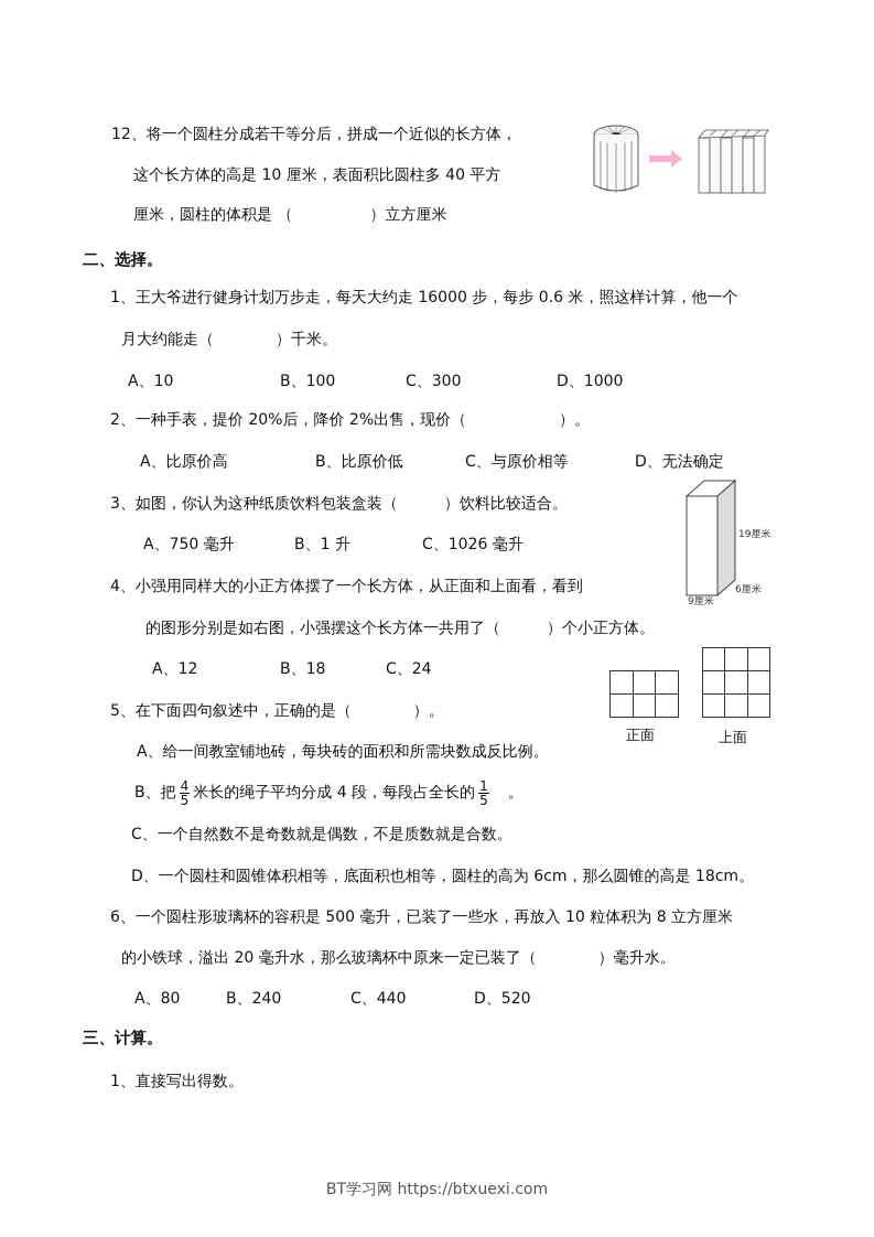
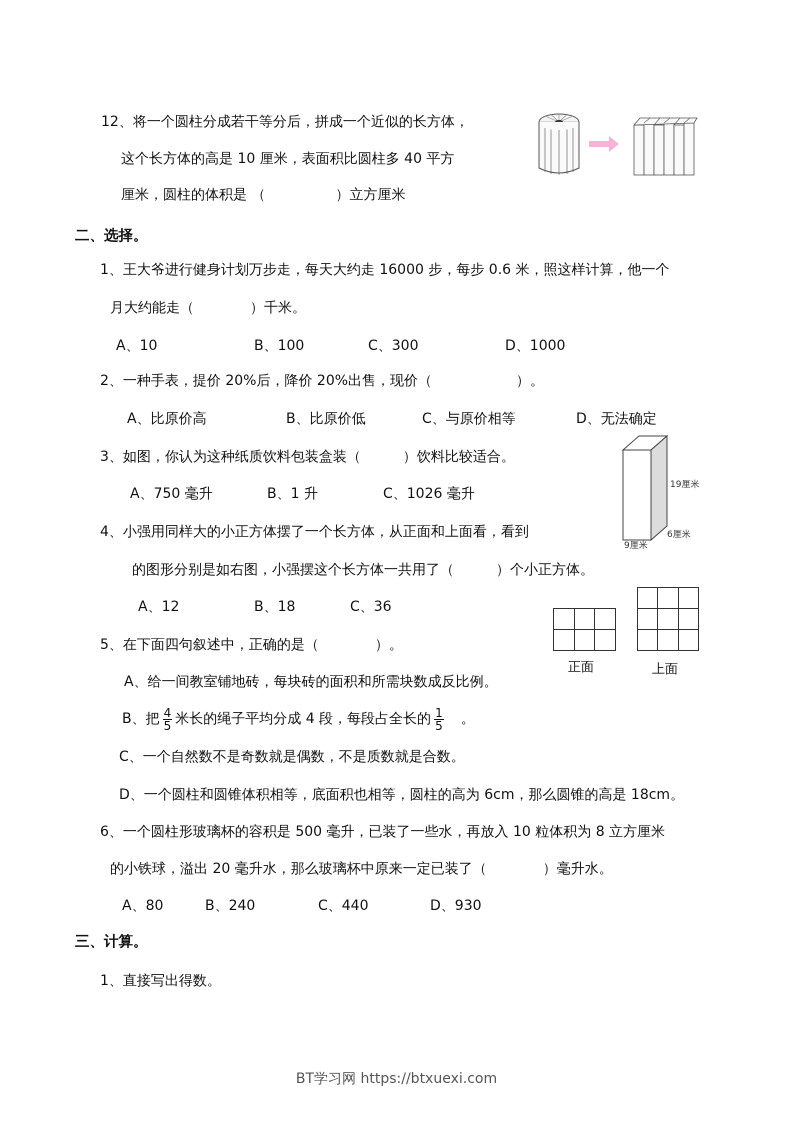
  12、将一个圆柱分成若干等分后，拼成一个近似的长方体，
  这个长方体的高是 10 厘米，表面积比圆柱多 40 平方
  厘米，圆柱的体积是 （ ）立方厘米
  二、选择。
  1、王大爷进行健身计划万步走，每天大约走 16000 步，每步 0.6 米，照这样计算，他一个
  月大约能走（ ）千米。
  A、10
  B、100
  C、300
  D、1000
- 2、一种手表，提价 20%后，降价 2%出售，现价（ ）。
+ 2、一种手表，提价 20%后，降价 20%出售，现价（ ）。
  A、比原价高
  B、比原价低
  C、与原价相等
  D、无法确定
  3、如图，你认为这种纸质饮料包装盒装（ ）饮料比较适合。
  A、750 毫升
  B、1 升
  C、1026 毫升
  19厘米
  6厘米
  9厘米
  4、小强用同样大的小正方体摆了一个长方体，从正面和上面看，看到
  的图形分别是如右图，小强摆这个长方体一共用了（ ）个小正方体。
  A、12
  B、18
- C、24
+ C、36
  正面
  上面
  5、在下面四句叙述中，正确的是（ ）。
  A、给一间教室铺地砖，每块砖的面积和所需块数成反比例。
  B、把
  4
  5
  米长的绳子平均分成 4 段，每段占全长的
  1
  5
  。
  C、一个自然数不是奇数就是偶数，不是质数就是合数。
  D、一个圆柱和圆锥体积相等，底面积也相等，圆柱的高为 6cm，那么圆锥的高是 18cm。
  6、一个圆柱形玻璃杯的容积是 500 毫升，已装了一些水，再放入 10 粒体积为 8 立方厘米
  的小铁球，溢出 20 毫升水，那么玻璃杯中原来一定已装了（ ）毫升水。
  A、80
  B、240
  C、440
- D、520
+ D、930
  三、计算。
  1、直接写出得数。
  BT学习网 https://btxuexi.com
